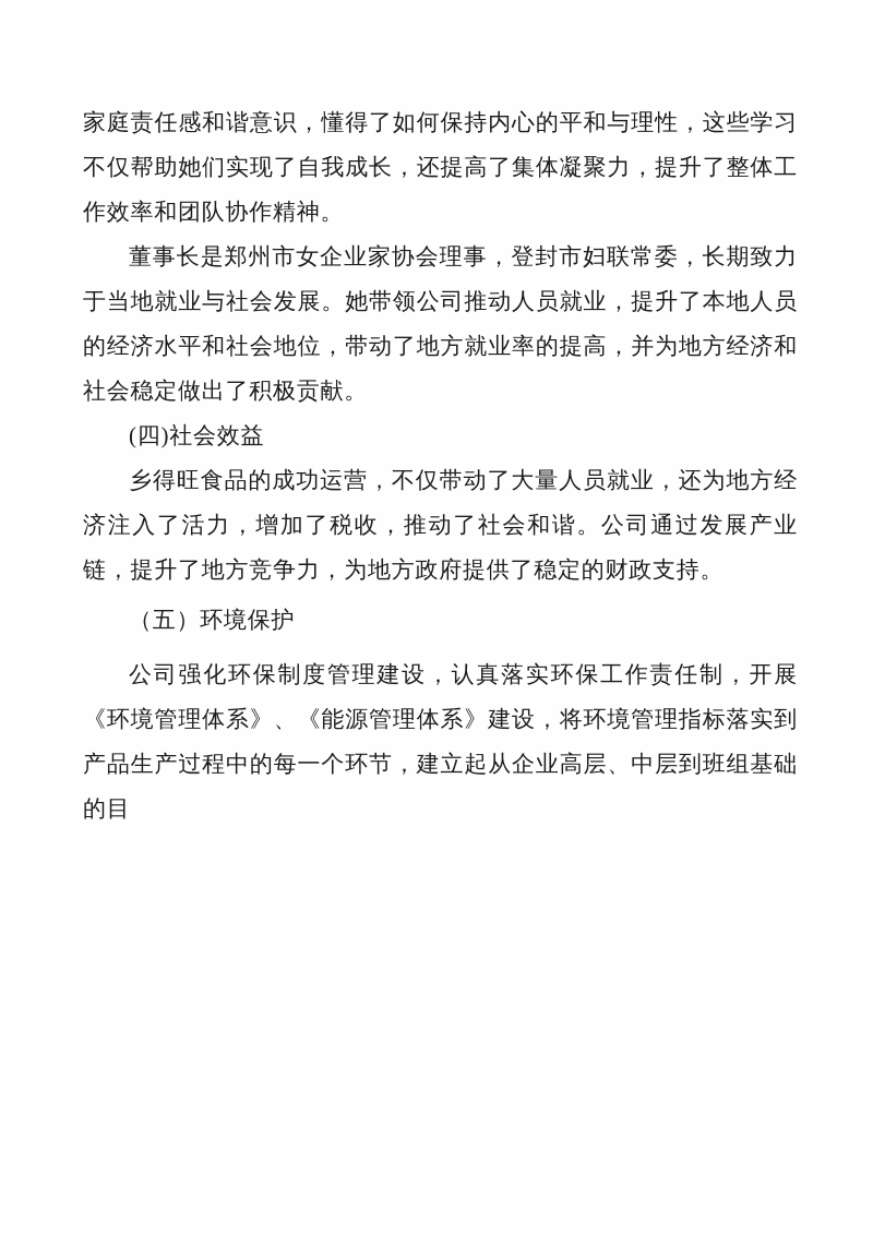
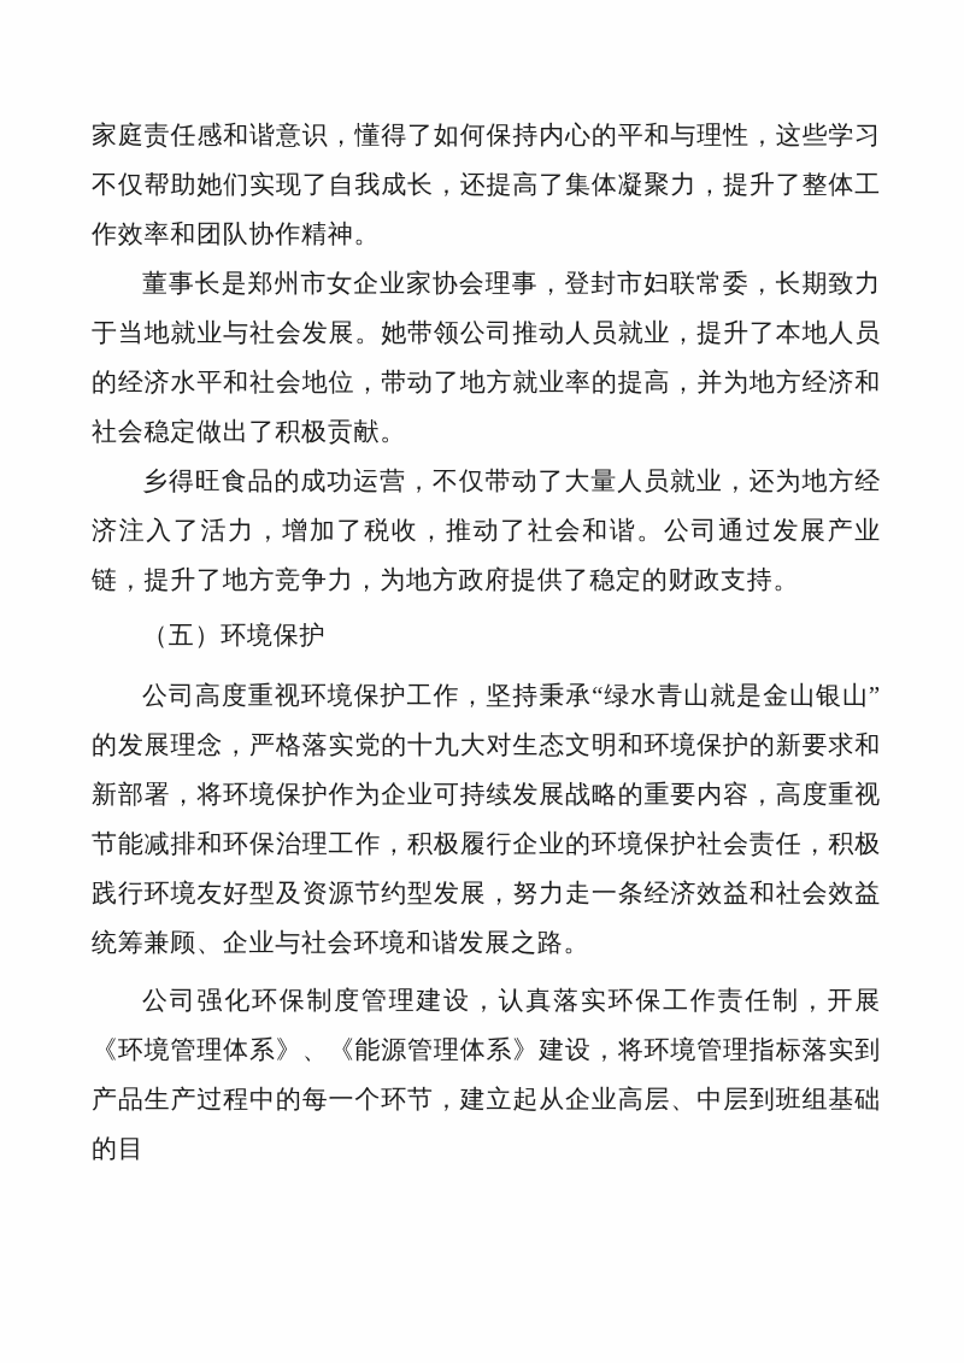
  家庭责任感和谐意识，懂得了如何保持内心的平和与理性，这些学习不仅帮助她们实现了自我成长，还提高了集体凝聚力，提升了整体工作效率和团队协作精神。
  董事长是郑州市女企业家协会理事，登封市妇联常委，长期致力于当地就业与社会发展。她带领公司推动人员就业，提升了本地人员的经济水平和社会地位，带动了地方就业率的提高，并为地方经济和社会稳定做出了积极贡献。
- (四)社会效益
  乡得旺食品的成功运营，不仅带动了大量人员就业，还为地方经济注入了活力，增加了税收，推动了社会和谐。公司通过发展产业链，提升了地方竞争力，为地方政府提供了稳定的财政支持。
  （五）环境保护
+ 公司高度重视环境保护工作，坚持秉承“绿水青山就是金山银山”的发展理念，严格落实党的十九大对生态文明和环境保护的新要求和新部署，将环境保护作为企业可持续发展战略的重要内容，高度重视节能减排和环保治理工作，积极履行企业的环境保护社会责任，积极践行环境友好型及资源节约型发展，努力走一条经济效益和社会效益统筹兼顾、企业与社会环境和谐发展之路。
  公司强化环保制度管理建设，认真落实环保工作责任制，开展《环境管理体系》、《能源管理体系》建设，将环境管理指标落实到产品生产过程中的每一个环节，建立起从企业高层、中层到班组基础的目
